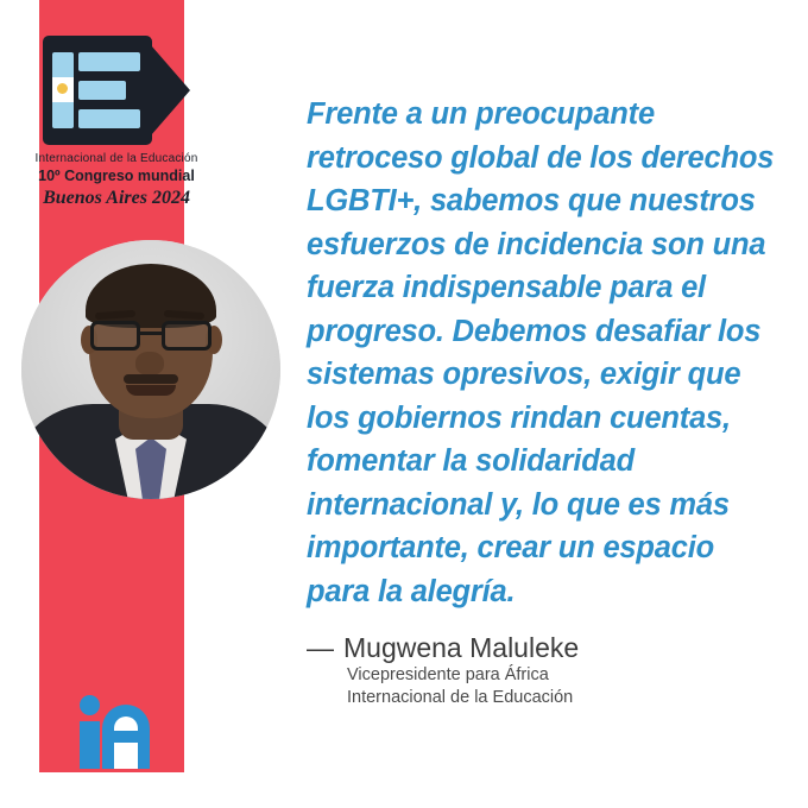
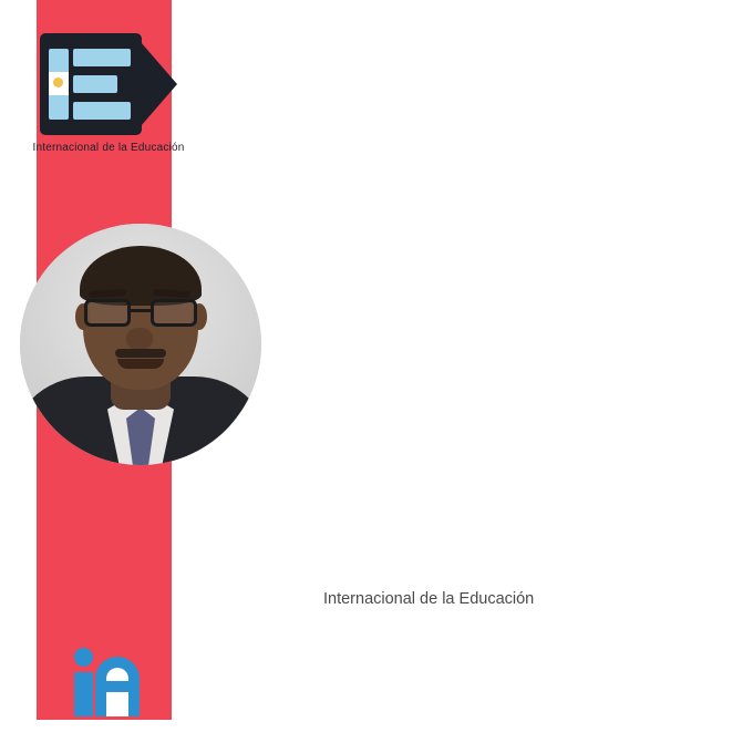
  Internacional de la Educación
- 10º Congreso mundial
- Buenos Aires 2024
- Frente a un preocupante retroceso global de los derechos LGBTI+, sabemos que nuestros esfuerzos de incidencia son una fuerza indispensable para el progreso. Debemos desafiar los sistemas opresivos, exigir que los gobiernos rindan cuentas, fomentar la solidaridad internacional y, lo que es más importante, crear un espacio para la alegría.
- — Mugwena Maluleke
- Vicepresidente para África
  Internacional de la Educación
